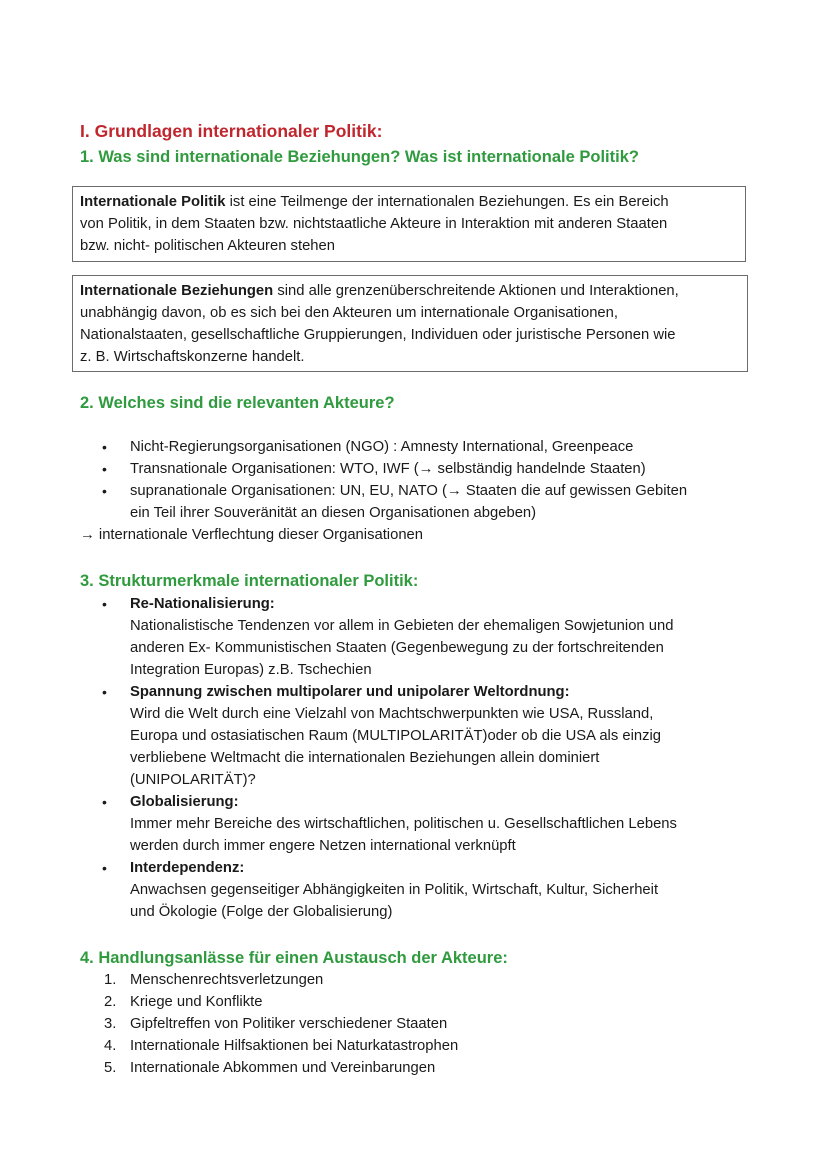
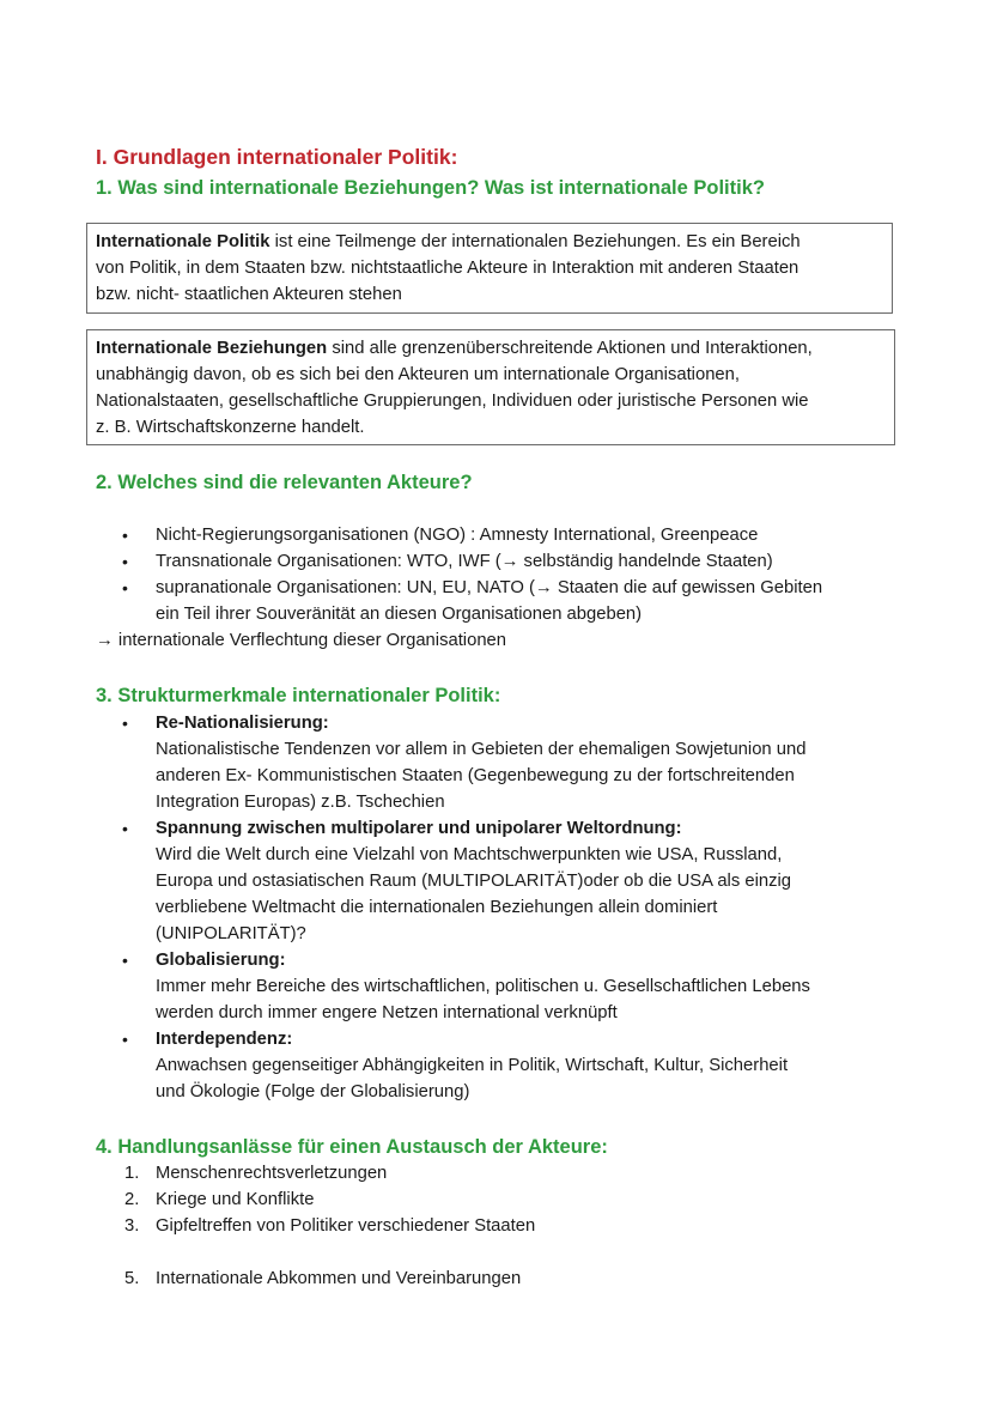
  I. Grundlagen internationaler Politik:
  1. Was sind internationale Beziehungen? Was ist internationale Politik?
  Internationale Politik ist eine Teilmenge der internationalen Beziehungen. Es ein Bereich
  von Politik, in dem Staaten bzw. nichtstaatliche Akteure in Interaktion mit anderen Staaten
- bzw. nicht- politischen Akteuren stehen
+ bzw. nicht- staatlichen Akteuren stehen
  Internationale Beziehungen sind alle grenzenüberschreitende Aktionen und Interaktionen,
  unabhängig davon, ob es sich bei den Akteuren um internationale Organisationen,
  Nationalstaaten, gesellschaftliche Gruppierungen, Individuen oder juristische Personen wie
  z. B. Wirtschaftskonzerne handelt.
  2. Welches sind die relevanten Akteure?
  •
  Nicht-Regierungsorganisationen (NGO) : Amnesty International, Greenpeace
  •
  Transnationale Organisationen: WTO, IWF (→ selbständig handelnde Staaten)
  •
  supranationale Organisationen: UN, EU, NATO (→ Staaten die auf gewissen Gebiten
  ein Teil ihrer Souveränität an diesen Organisationen abgeben)
  → internationale Verflechtung dieser Organisationen
  3. Strukturmerkmale internationaler Politik:
  •
  Re-Nationalisierung:
  Nationalistische Tendenzen vor allem in Gebieten der ehemaligen Sowjetunion und
  anderen Ex- Kommunistischen Staaten (Gegenbewegung zu der fortschreitenden
  Integration Europas) z.B. Tschechien
  •
  Spannung zwischen multipolarer und unipolarer Weltordnung:
  Wird die Welt durch eine Vielzahl von Machtschwerpunkten wie USA, Russland,
  Europa und ostasiatischen Raum (MULTIPOLARITÄT)oder ob die USA als einzig
  verbliebene Weltmacht die internationalen Beziehungen allein dominiert
  (UNIPOLARITÄT)?
  •
  Globalisierung:
  Immer mehr Bereiche des wirtschaftlichen, politischen u. Gesellschaftlichen Lebens
  werden durch immer engere Netzen international verknüpft
  •
  Interdependenz:
  Anwachsen gegenseitiger Abhängigkeiten in Politik, Wirtschaft, Kultur, Sicherheit
  und Ökologie (Folge der Globalisierung)
  4. Handlungsanlässe für einen Austausch der Akteure:
  1.
  Menschenrechtsverletzungen
  2.
  Kriege und Konflikte
  3.
  Gipfeltreffen von Politiker verschiedener Staaten
- 4.
- Internationale Hilfsaktionen bei Naturkatastrophen
  5.
  Internationale Abkommen und Vereinbarungen
